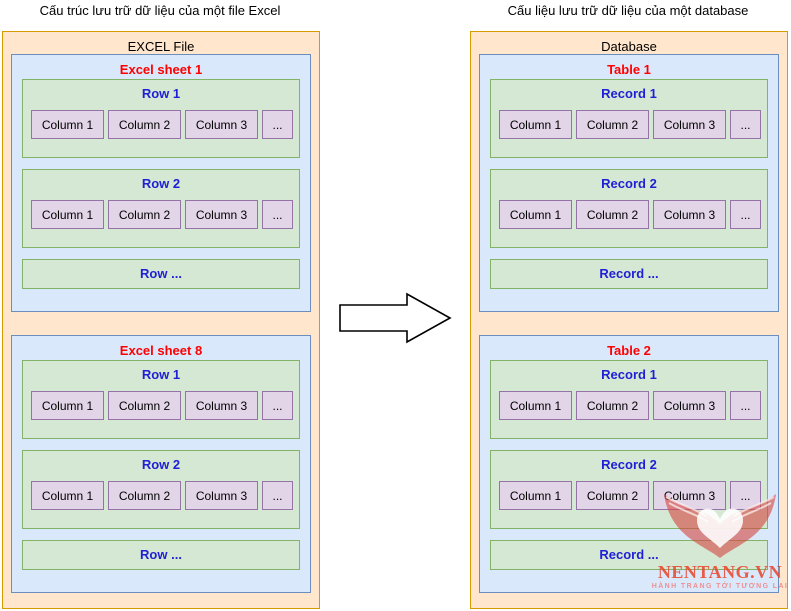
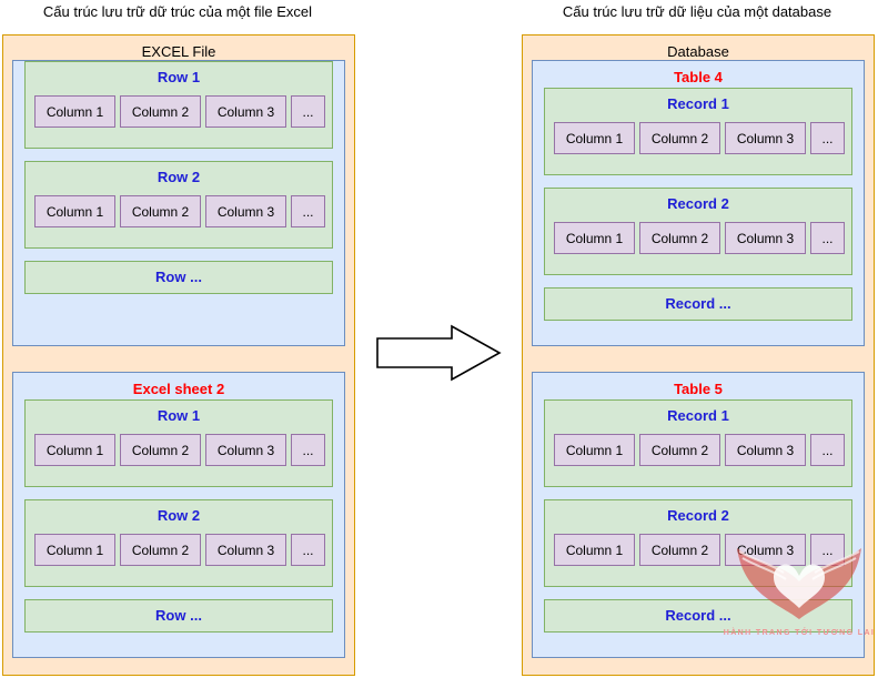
- Cấu trúc lưu trữ dữ liệu của một file Excel
+ Cấu trúc lưu trữ dữ trúc của một file Excel
- Cấu liệu lưu trữ dữ liệu của một database
+ Cấu trúc lưu trữ dữ liệu của một database
  EXCEL File
- Excel sheet 1
  Row 1
  Column 1
  Column 2
  Column 3
  ...
  Row 2
  Column 1
  Column 2
  Column 3
  ...
  Row ...
- Excel sheet 8
+ Excel sheet 2
  Row 1
  Column 1
  Column 2
  Column 3
  ...
  Row 2
  Column 1
  Column 2
  Column 3
  ...
  Row ...
  Database
- Table 1
+ Table 4
  Record 1
  Column 1
  Column 2
  Column 3
  ...
  Record 2
  Column 1
  Column 2
  Column 3
  ...
  Record ...
- Table 2
+ Table 5
  Record 1
  Column 1
  Column 2
  Column 3
  ...
  Record 2
  Column 1
  Column 2
  Column 3
  ...
  Record ...
- NENTANG.VN
